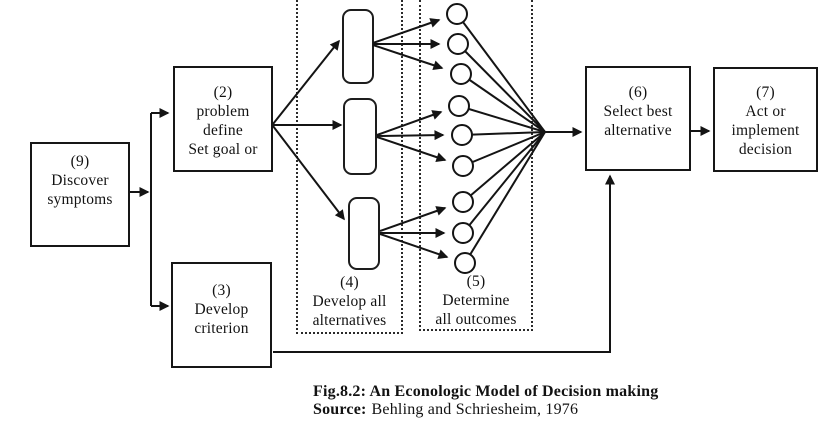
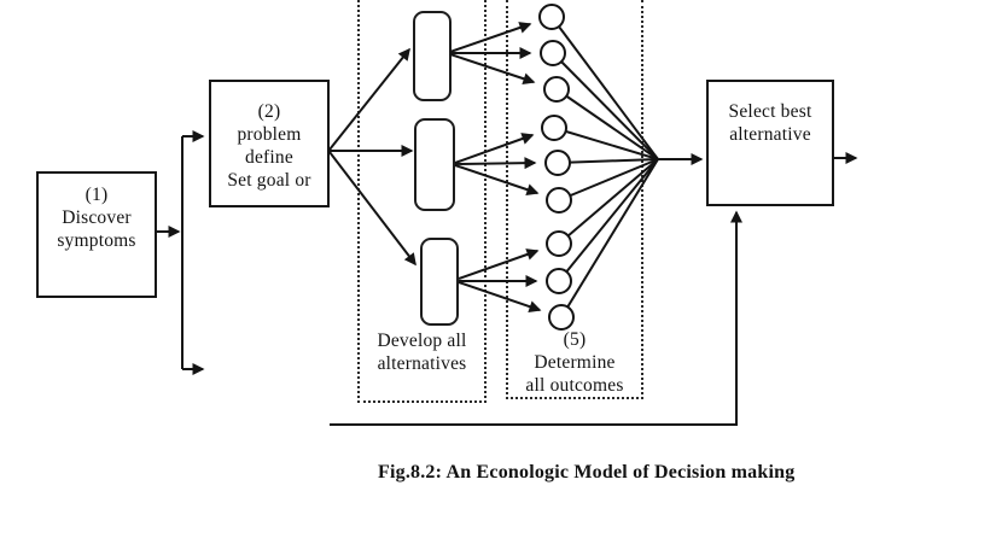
- (9)
+ (1)
  Discover
  symptoms
  (2)
  problem
  define
  Set goal or
- (3)
- Develop
- criterion
- (6)
  Select best
  alternative
- (7)
- Act or
- implement
- decision
- (4)
  Develop all
  alternatives
  (5)
  Determine
  all outcomes
  Fig.8.2: An Econologic Model of Decision making
- Source: Behling and Schriesheim, 1976
